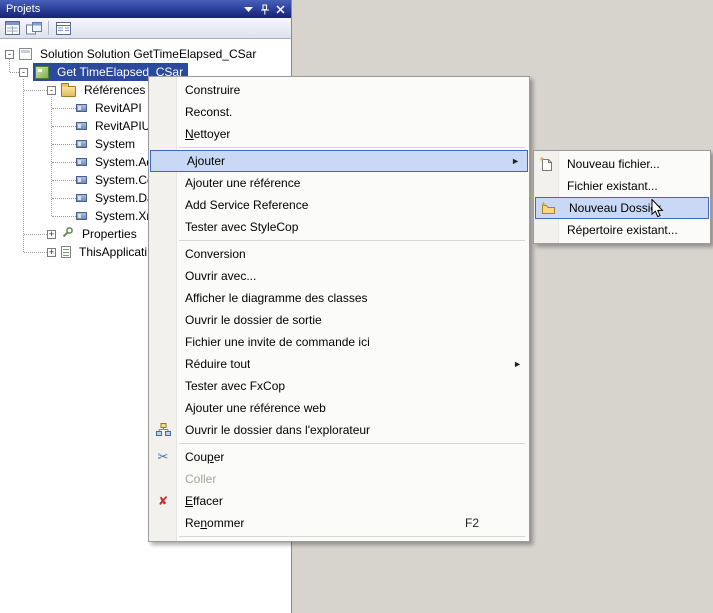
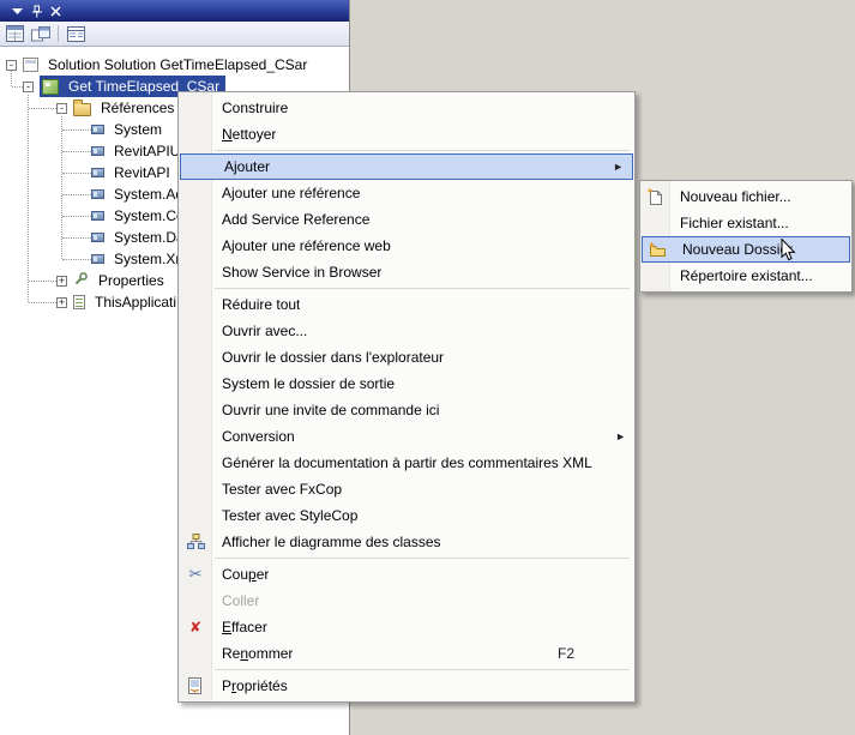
- Projets
  -
  Solution Solution GetTimeElapsed_CSar
  -
  Get TimeElapsed_CSar
  -
  Références
- RevitAPI
+ System
  RevitAPIU
- System
+ RevitAPI
  System.A
  System.C
  System.D
  System.X
  +
  Properties
  +
  ThisApplicati
  Construire
- Reconst.
  Nettoyer
  Ajouter
  ►
  Ajouter une référence
  Add Service Reference
- Tester avec StyleCop
+ Ajouter une référence web
+ Show Service in Browser
- Conversion
+ Réduire tout
  Ouvrir avec...
- Afficher le diagramme des classes
+ Ouvrir le dossier dans l'explorateur
- Ouvrir le dossier de sortie
+ System le dossier de sortie
- Fichier une invite de commande ici
+ Ouvrir une invite de commande ici
- Réduire tout
+ Conversion
  ►
+ Générer la documentation à partir des commentaires XML
  Tester avec FxCop
- Ajouter une référence web
+ Tester avec StyleCop
- Ouvrir le dossier dans l'explorateur
+ Afficher le diagramme des classes
  ✂
  Couper
  Coller
  ✘
  Effacer
  Renommer
  F2
+ Propriétés
  Nouveau fichier...
  Fichier existant...
  Nouveau Dossi
  Répertoire existant...
